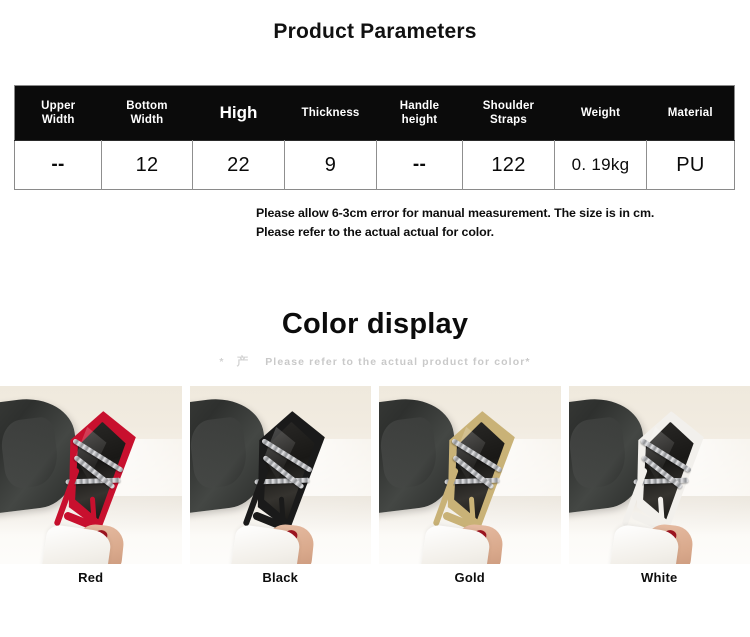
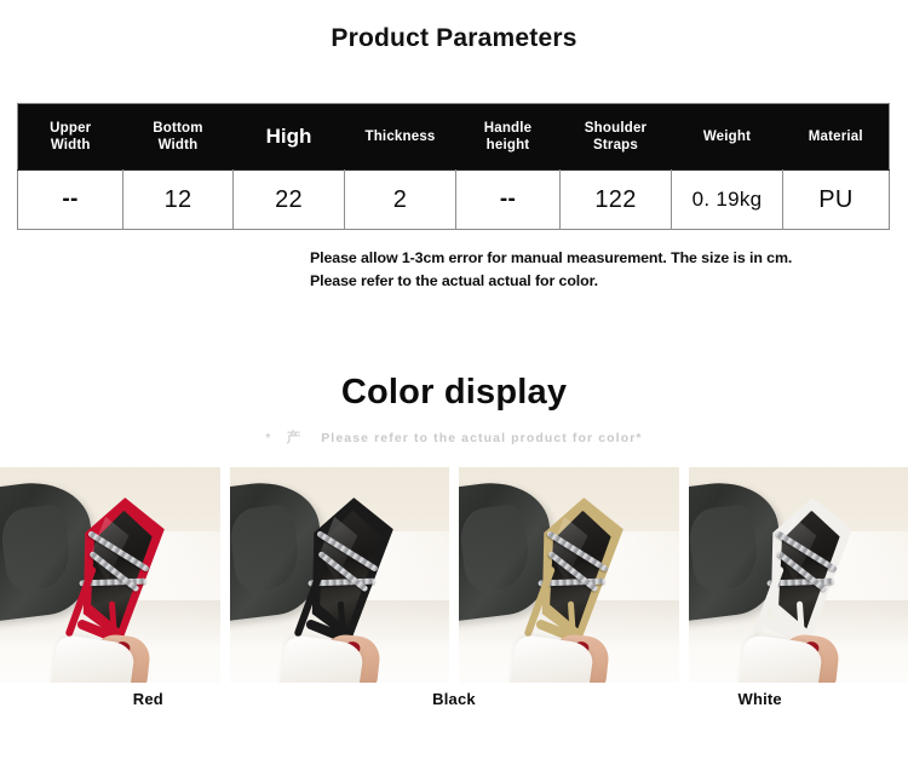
  Product Parameters
  Upper Width	Bottom Width	High	Thickness	Handle height	Shoulder Straps	Weight	Material
- --	12	22	9	--	122	0. 19kg	PU
+ --	12	22	2	--	122	0. 19kg	PU
- Please allow 6-3cm error for manual measurement. The size is in cm.
+ Please allow 1-3cm error for manual measurement. The size is in cm.
  Please refer to the actual actual for color.
  Color display
  * 产 Please refer to the actual product for color*
  Red
  Black
- Gold
  White
